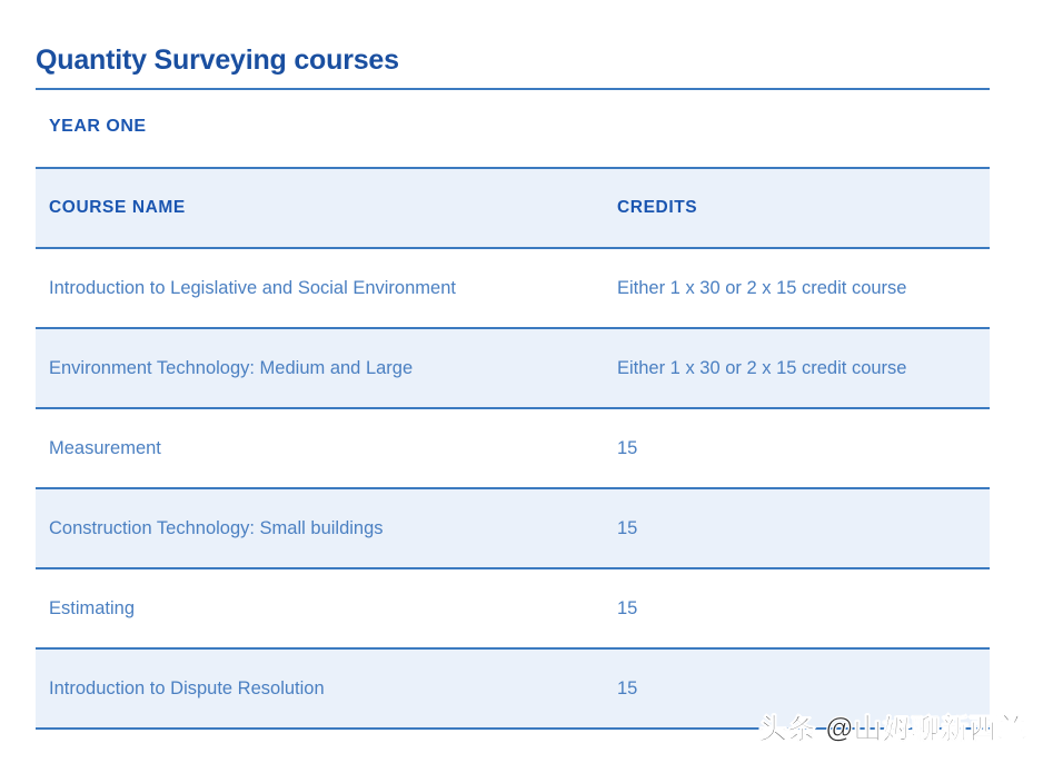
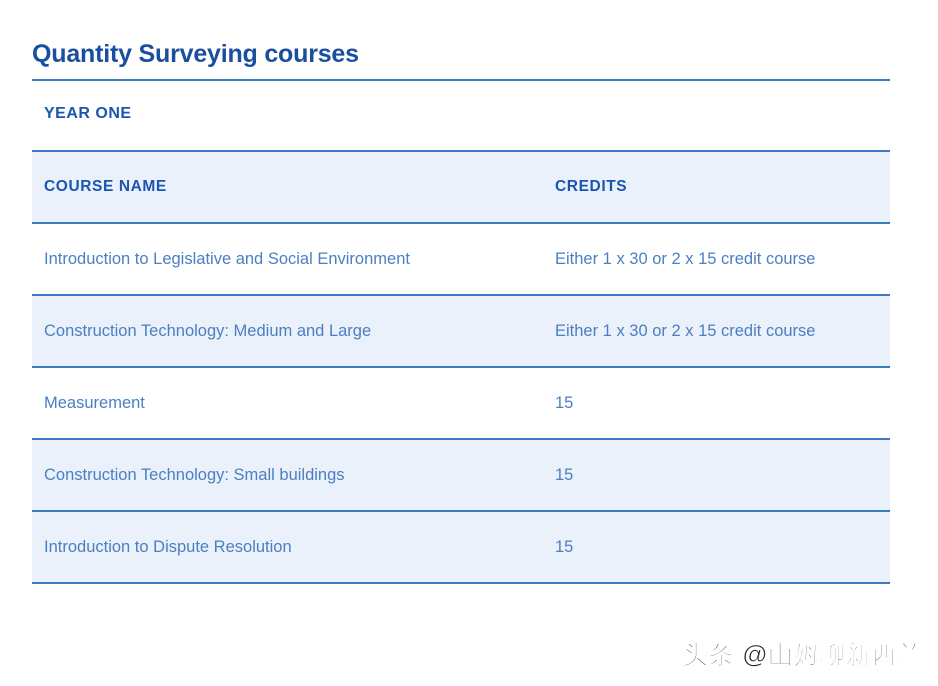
  Quantity Surveying courses
  YEAR ONE
  COURSE NAME	CREDITS
  Introduction to Legislative and Social Environment	Either 1 x 30 or 2 x 15 credit course
- Environment Technology: Medium and Large	Either 1 x 30 or 2 x 15 credit course
+ Construction Technology: Medium and Large	Either 1 x 30 or 2 x 15 credit course
  Measurement	15
  Construction Technology: Small buildings	15
- Estimating	15
  Introduction to Dispute Resolution	15
  头条 @山姆聊新西兰
